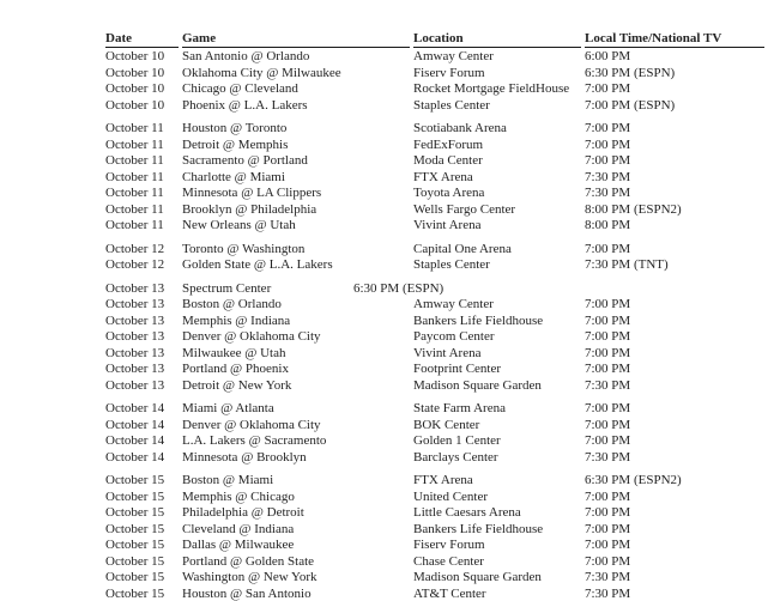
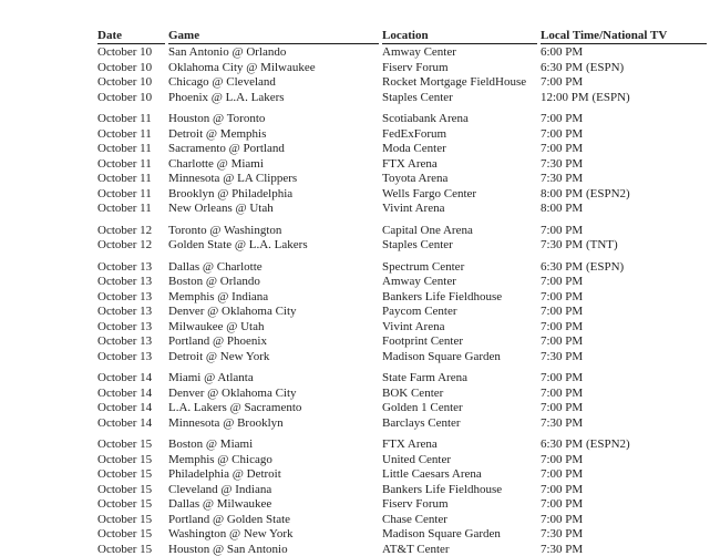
  Date
  Game
  Location
  Local Time/National TV
  October 10
  San Antonio @ Orlando
  Amway Center
  6:00 PM
  October 10
  Oklahoma City @ Milwaukee
  Fiserv Forum
  6:30 PM (ESPN)
  October 10
  Chicago @ Cleveland
  Rocket Mortgage FieldHouse
  7:00 PM
  October 10
  Phoenix @ L.A. Lakers
  Staples Center
- 7:00 PM (ESPN)
+ 12:00 PM (ESPN)
  October 11
  Houston @ Toronto
  Scotiabank Arena
  7:00 PM
  October 11
  Detroit @ Memphis
  FedExForum
  7:00 PM
  October 11
  Sacramento @ Portland
  Moda Center
  7:00 PM
  October 11
  Charlotte @ Miami
  FTX Arena
  7:30 PM
  October 11
  Minnesota @ LA Clippers
  Toyota Arena
  7:30 PM
  October 11
  Brooklyn @ Philadelphia
  Wells Fargo Center
  8:00 PM (ESPN2)
  October 11
  New Orleans @ Utah
  Vivint Arena
  8:00 PM
  October 12
  Toronto @ Washington
  Capital One Arena
  7:00 PM
  October 12
  Golden State @ L.A. Lakers
  Staples Center
  7:30 PM (TNT)
  October 13
+ Dallas @ Charlotte
  Spectrum Center
  6:30 PM (ESPN)
  October 13
  Boston @ Orlando
  Amway Center
  7:00 PM
  October 13
  Memphis @ Indiana
  Bankers Life Fieldhouse
  7:00 PM
  October 13
  Denver @ Oklahoma City
  Paycom Center
  7:00 PM
  October 13
  Milwaukee @ Utah
  Vivint Arena
  7:00 PM
  October 13
  Portland @ Phoenix
  Footprint Center
  7:00 PM
  October 13
  Detroit @ New York
  Madison Square Garden
  7:30 PM
  October 14
  Miami @ Atlanta
  State Farm Arena
  7:00 PM
  October 14
  Denver @ Oklahoma City
  BOK Center
  7:00 PM
  October 14
  L.A. Lakers @ Sacramento
  Golden 1 Center
  7:00 PM
  October 14
  Minnesota @ Brooklyn
  Barclays Center
  7:30 PM
  October 15
  Boston @ Miami
  FTX Arena
  6:30 PM (ESPN2)
  October 15
  Memphis @ Chicago
  United Center
  7:00 PM
  October 15
  Philadelphia @ Detroit
  Little Caesars Arena
  7:00 PM
  October 15
  Cleveland @ Indiana
  Bankers Life Fieldhouse
  7:00 PM
  October 15
  Dallas @ Milwaukee
  Fiserv Forum
  7:00 PM
  October 15
  Portland @ Golden State
  Chase Center
  7:00 PM
  October 15
  Washington @ New York
  Madison Square Garden
  7:30 PM
  October 15
  Houston @ San Antonio
  AT&T Center
  7:30 PM
